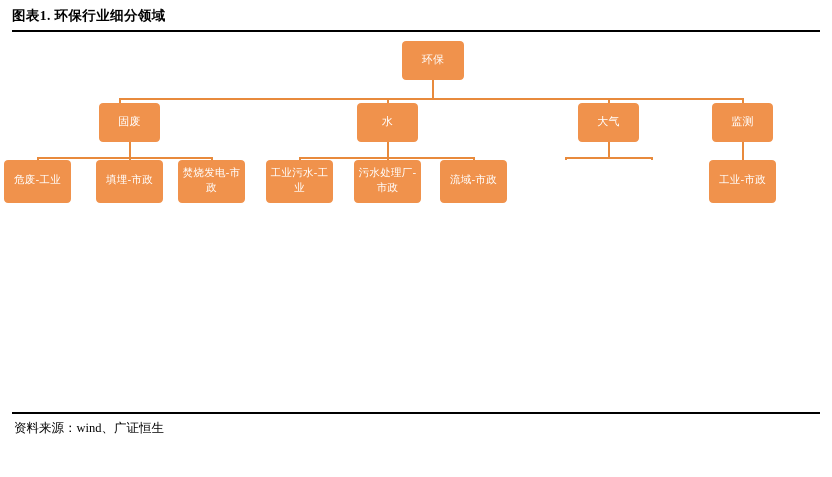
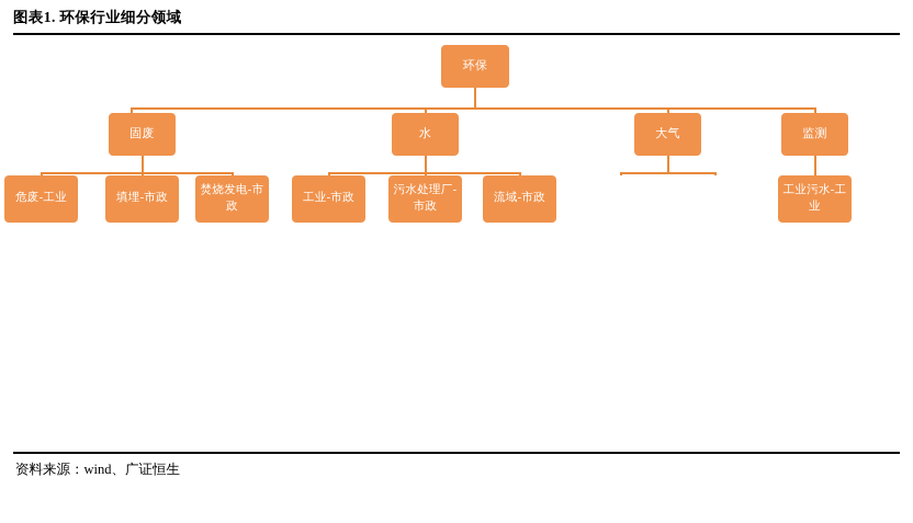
  图表1. 环保行业细分领域
  环保
  固废
  水
  大气
  监测
  危废-工业
  填埋-市政
  焚烧发电-市政
- 工业污水-工业
+ 工业-市政
  污水处理厂-市政
  流域-市政
- 工业-市政
+ 工业污水-工业
  资料来源：wind、广证恒生
